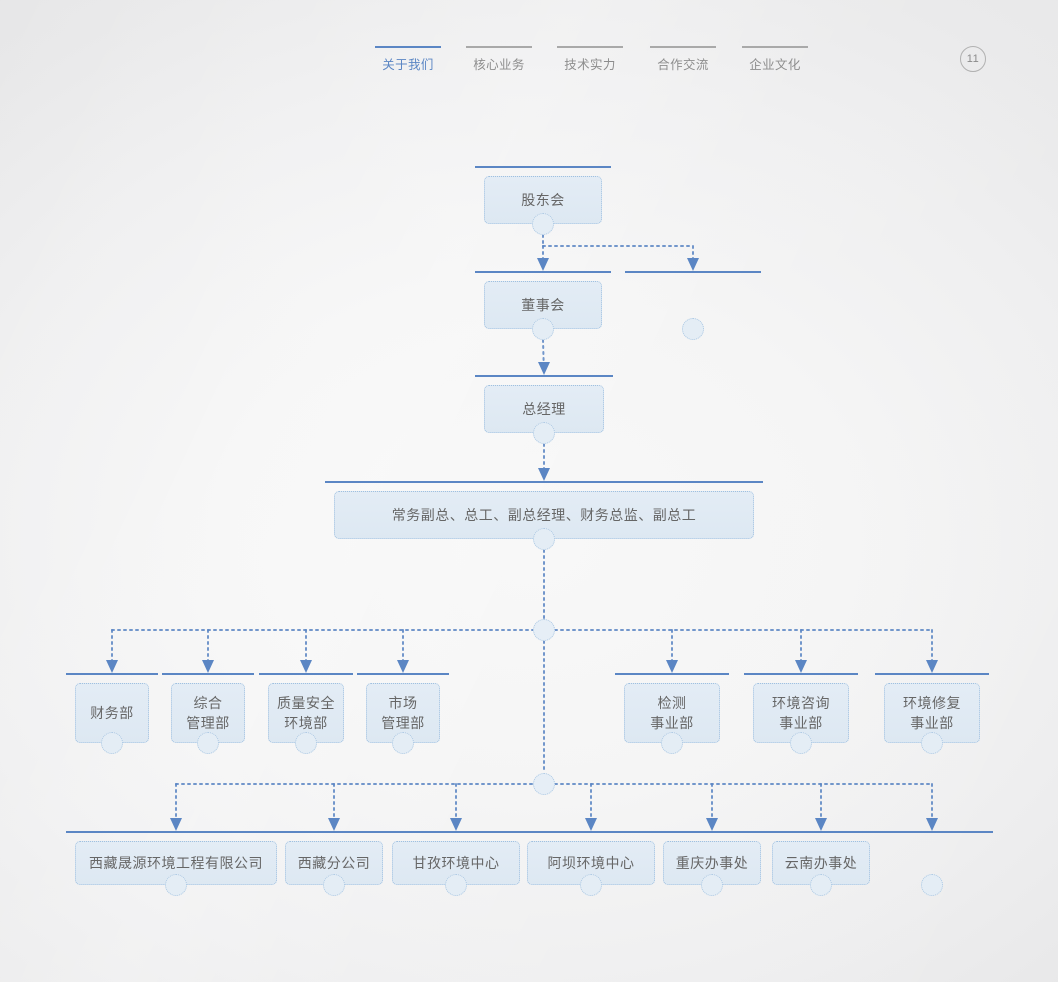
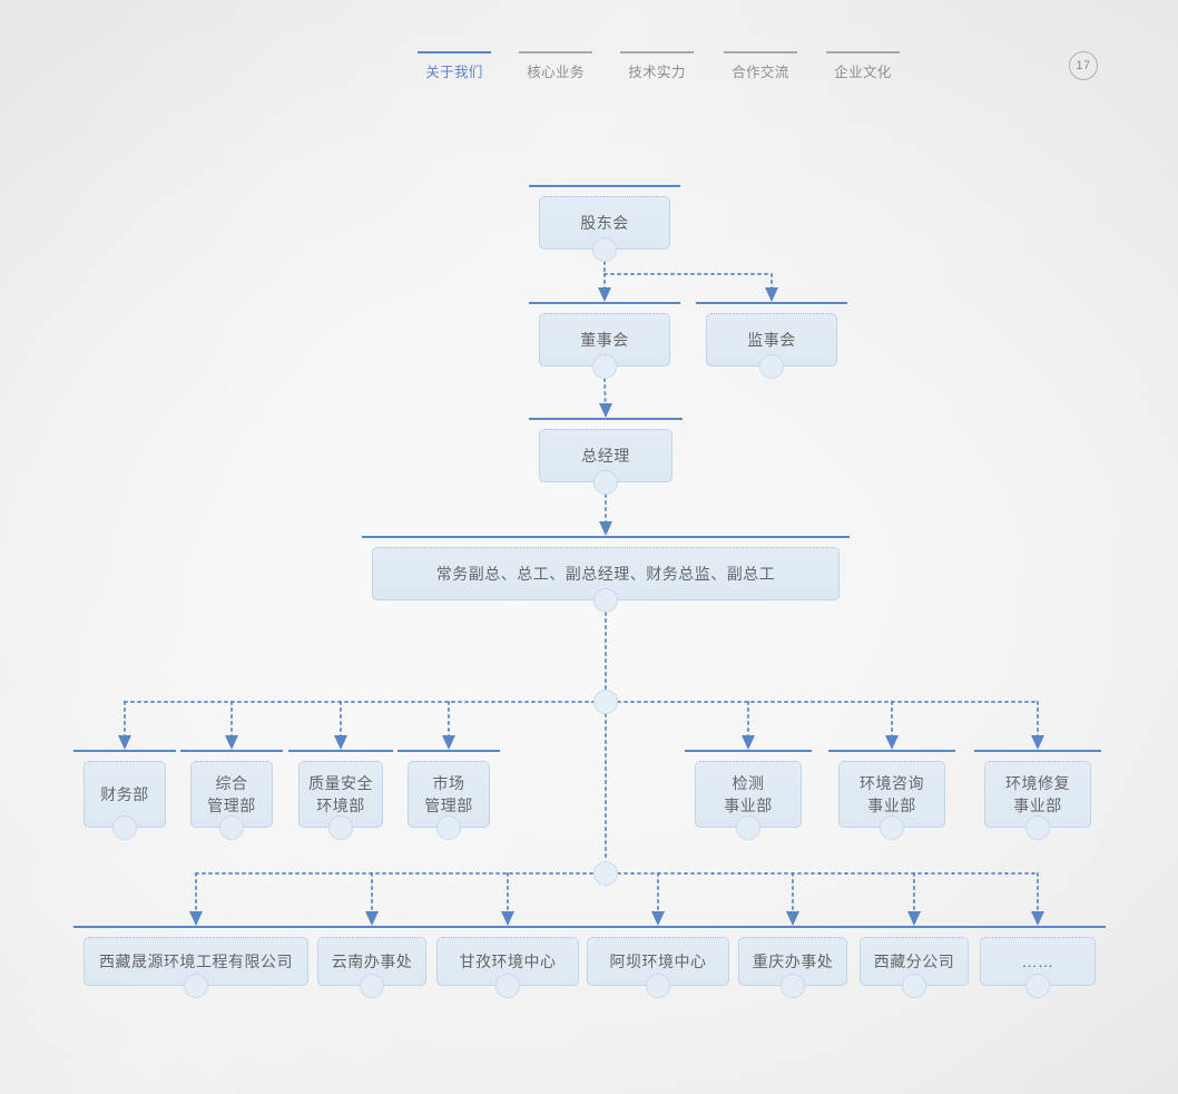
  关于我们
  核心业务
  技术实力
  合作交流
  企业文化
- 11
+ 17
  股东会
  董事会
+ 监事会
  总经理
  常务副总、总工、副总经理、财务总监、副总工
  财务部
  综合
  管理部
  质量安全
  环境部
  市场
  管理部
  检测
  事业部
  环境咨询
  事业部
  环境修复
  事业部
  西藏晟源环境工程有限公司
- 西藏分公司
+ 云南办事处
  甘孜环境中心
  阿坝环境中心
  重庆办事处
- 云南办事处
+ 西藏分公司
+ ……
